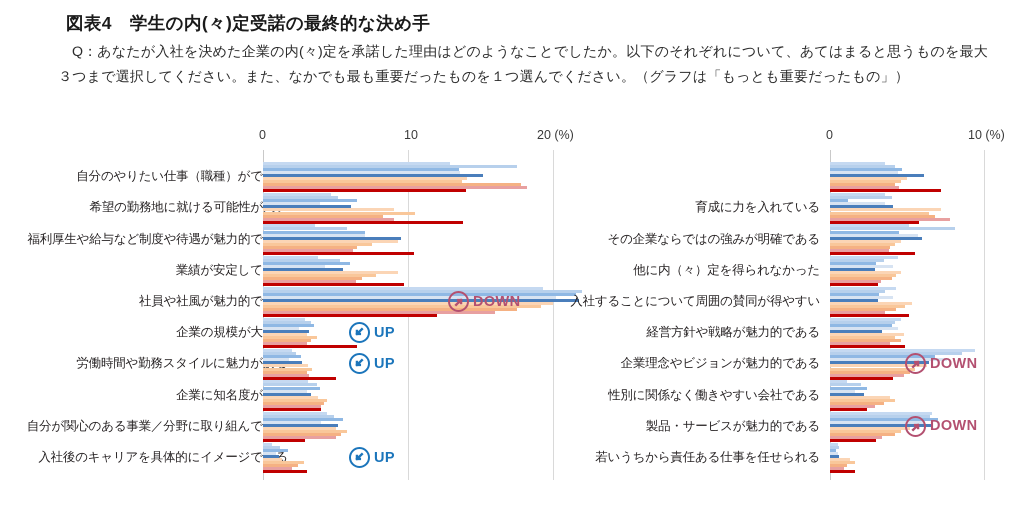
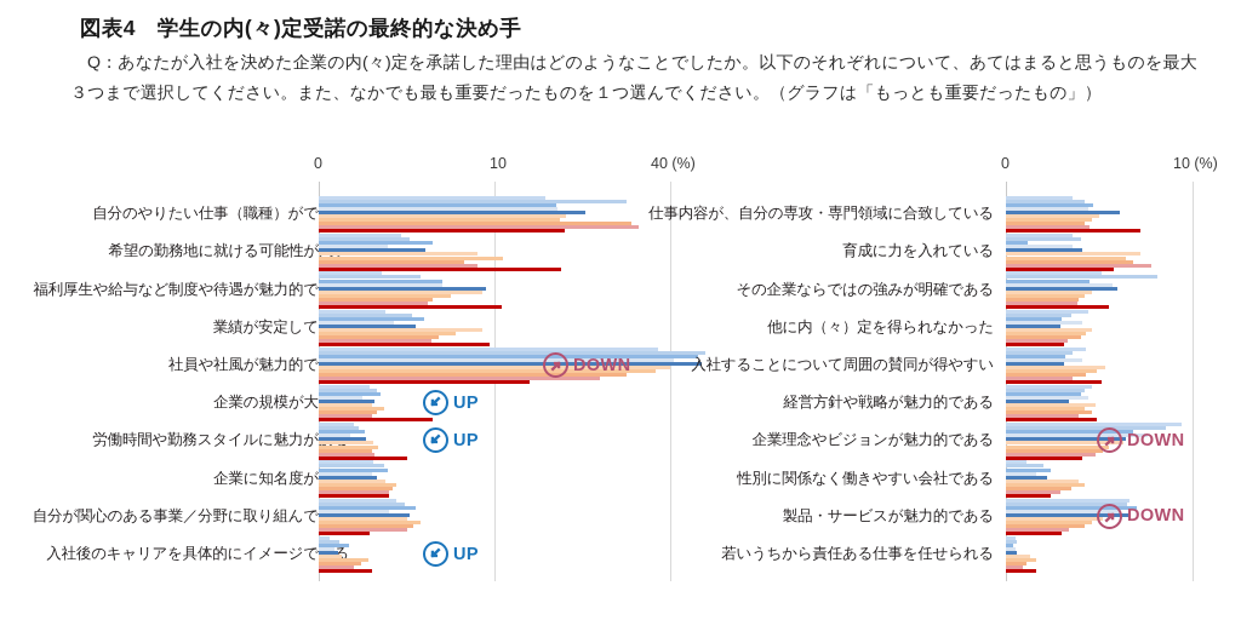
  図表4 学生の内(々)定受諾の最終的な決め手
  Q：あなたが入社を決めた企業の内(々)定を承諾した理由はどのようなことでしたか。以下のそれぞれについて、あてはまると思うものを最大３つまで選択してください。また、なかでも最も重要だったものを１つ選んでください。（グラフは「もっとも重要だったもの」）
  0
  10
- 20 (%)
+ 40 (%)
  自分のやりたい仕事（職種）がで
  希望の勤務地に就ける可能性が
  福利厚生や給与など制度や待遇が魅力的で
  業績が安定して
  社員や社風が魅力的で
  企業の規模が大
  労働時間や勤務スタイルに魅力が
  企業に知名度が
  自分が関心のある事業／分野に取り組んで
  入社後のキャリアを具体的にイメージでる
  DOWN
  UP
  UP
  UP
  0
  10 (%)
+ 仕事内容が、自分の専攻・専門領域に合致している
  育成に力を入れている
  その企業ならではの強みが明確である
  他に内（々）定を得られなかった
  入社することについて周囲の賛同が得やすい
  経営方針や戦略が魅力的である
  企業理念やビジョンが魅力的である
  性別に関係なく働きやすい会社である
  製品・サービスが魅力的である
  若いうちから責任ある仕事を任せられる
  DOWN
  DOWN
